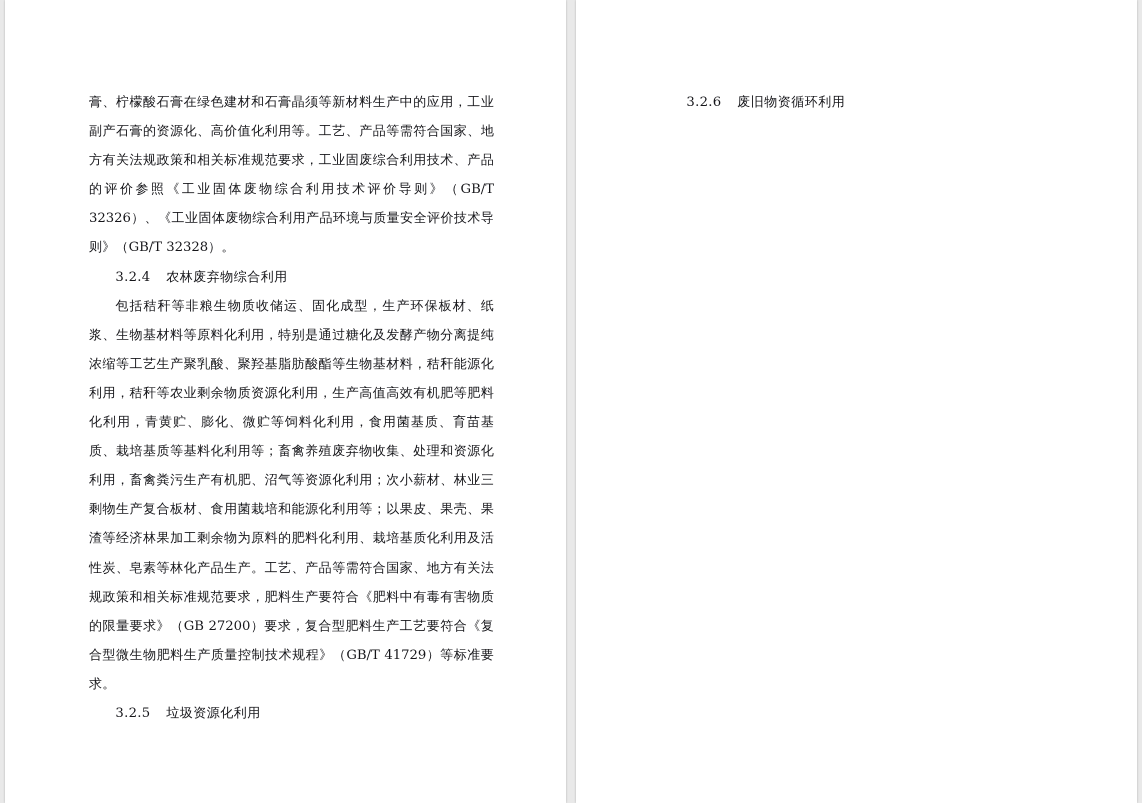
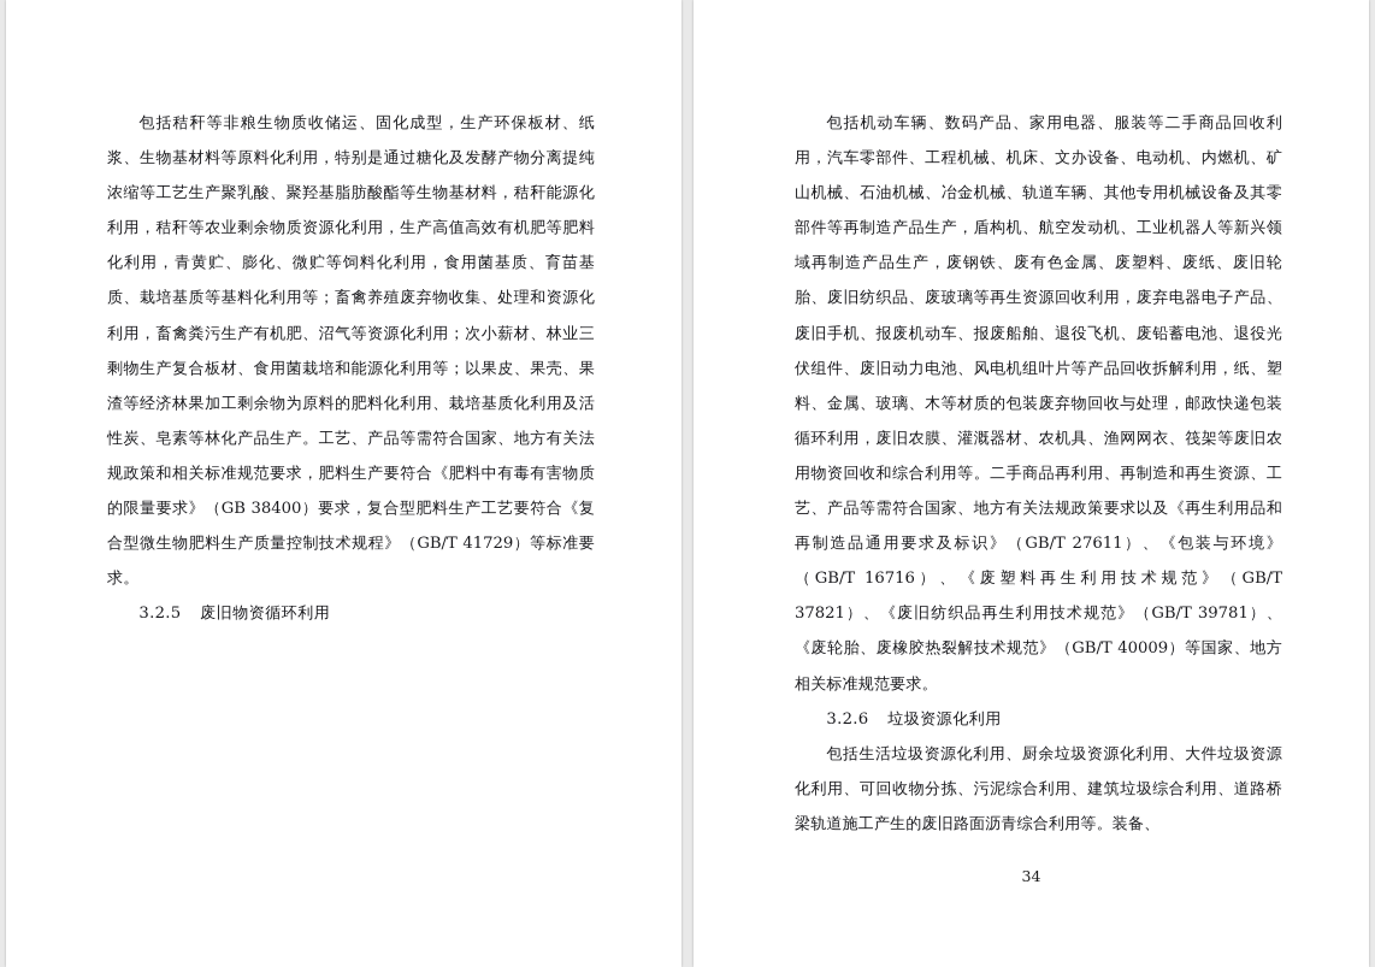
- 膏、柠檬酸石膏在绿色建材和石膏晶须等新材料生产中的应用，工业副产石膏的资源化、高价值化利用等。工艺、产品等需符合国家、地方有关法规政策和相关标准规范要求，工业固废综合利用技术、产品的评价参照《工业固体废物综合利用技术评价导则》（GB/T 32326）、《工业固体废物综合利用产品环境与质量安全评价技术导则》（GB/T 32328）。
- 3.2.4 农林废弃物综合利用
- 包括秸秆等非粮生物质收储运、固化成型，生产环保板材、纸浆、生物基材料等原料化利用，特别是通过糖化及发酵产物分离提纯浓缩等工艺生产聚乳酸、聚羟基脂肪酸酯等生物基材料，秸秆能源化利用，秸秆等农业剩余物质资源化利用，生产高值高效有机肥等肥料化利用，青黄贮、膨化、微贮等饲料化利用，食用菌基质、育苗基质、栽培基质等基料化利用等；畜禽养殖废弃物收集、处理和资源化利用，畜禽粪污生产有机肥、沼气等资源化利用；次小薪材、林业三剩物生产复合板材、食用菌栽培和能源化利用等；以果皮、果壳、果渣等经济林果加工剩余物为原料的肥料化利用、栽培基质化利用及活性炭、皂素等林化产品生产。工艺、产品等需符合国家、地方有关法规政策和相关标准规范要求，肥料生产要符合《肥料中有毒有害物质的限量要求》（GB 27200）要求，复合型肥料生产工艺要符合《复合型微生物肥料生产质量控制技术规程》（GB/T 41729）等标准要求。
+ 包括秸秆等非粮生物质收储运、固化成型，生产环保板材、纸浆、生物基材料等原料化利用，特别是通过糖化及发酵产物分离提纯浓缩等工艺生产聚乳酸、聚羟基脂肪酸酯等生物基材料，秸秆能源化利用，秸秆等农业剩余物质资源化利用，生产高值高效有机肥等肥料化利用，青黄贮、膨化、微贮等饲料化利用，食用菌基质、育苗基质、栽培基质等基料化利用等；畜禽养殖废弃物收集、处理和资源化利用，畜禽粪污生产有机肥、沼气等资源化利用；次小薪材、林业三剩物生产复合板材、食用菌栽培和能源化利用等；以果皮、果壳、果渣等经济林果加工剩余物为原料的肥料化利用、栽培基质化利用及活性炭、皂素等林化产品生产。工艺、产品等需符合国家、地方有关法规政策和相关标准规范要求，肥料生产要符合《肥料中有毒有害物质的限量要求》（GB 38400）要求，复合型肥料生产工艺要符合《复合型微生物肥料生产质量控制技术规程》（GB/T 41729）等标准要求。
- 3.2.5 垃圾资源化利用
+ 3.2.5 废旧物资循环利用
+ 包括机动车辆、数码产品、家用电器、服装等二手商品回收利用，汽车零部件、工程机械、机床、文办设备、电动机、内燃机、矿山机械、石油机械、冶金机械、轨道车辆、其他专用机械设备及其零部件等再制造产品生产，盾构机、航空发动机、工业机器人等新兴领域再制造产品生产，废钢铁、废有色金属、废塑料、废纸、废旧轮胎、废旧纺织品、废玻璃等再生资源回收利用，废弃电器电子产品、废旧手机、报废机动车、报废船舶、退役飞机、废铅蓄电池、退役光伏组件、废旧动力电池、风电机组叶片等产品回收拆解利用，纸、塑料、金属、玻璃、木等材质的包装废弃物回收与处理，邮政快递包装循环利用，废旧农膜、灌溉器材、农机具、渔网网衣、筏架等废旧农用物资回收和综合利用等。二手商品再利用、再制造和再生资源、工艺、产品等需符合国家、地方有关法规政策要求以及《再生利用品和再制造品通用要求及标识》（GB/T 27611）、《包装与环境》（GB/T 16716）、《废塑料再生利用技术规范》（GB/T 37821）、《废旧纺织品再生利用技术规范》（GB/T 39781）、《废轮胎、废橡胶热裂解技术规范》（GB/T 40009）等国家、地方相关标准规范要求。
- 3.2.6 废旧物资循环利用
+ 3.2.6 垃圾资源化利用
+ 包括生活垃圾资源化利用、厨余垃圾资源化利用、大件垃圾资源化利用、可回收物分拣、污泥综合利用、建筑垃圾综合利用、道路桥梁轨道施工产生的废旧路面沥青综合利用等。装备、
+ 34
